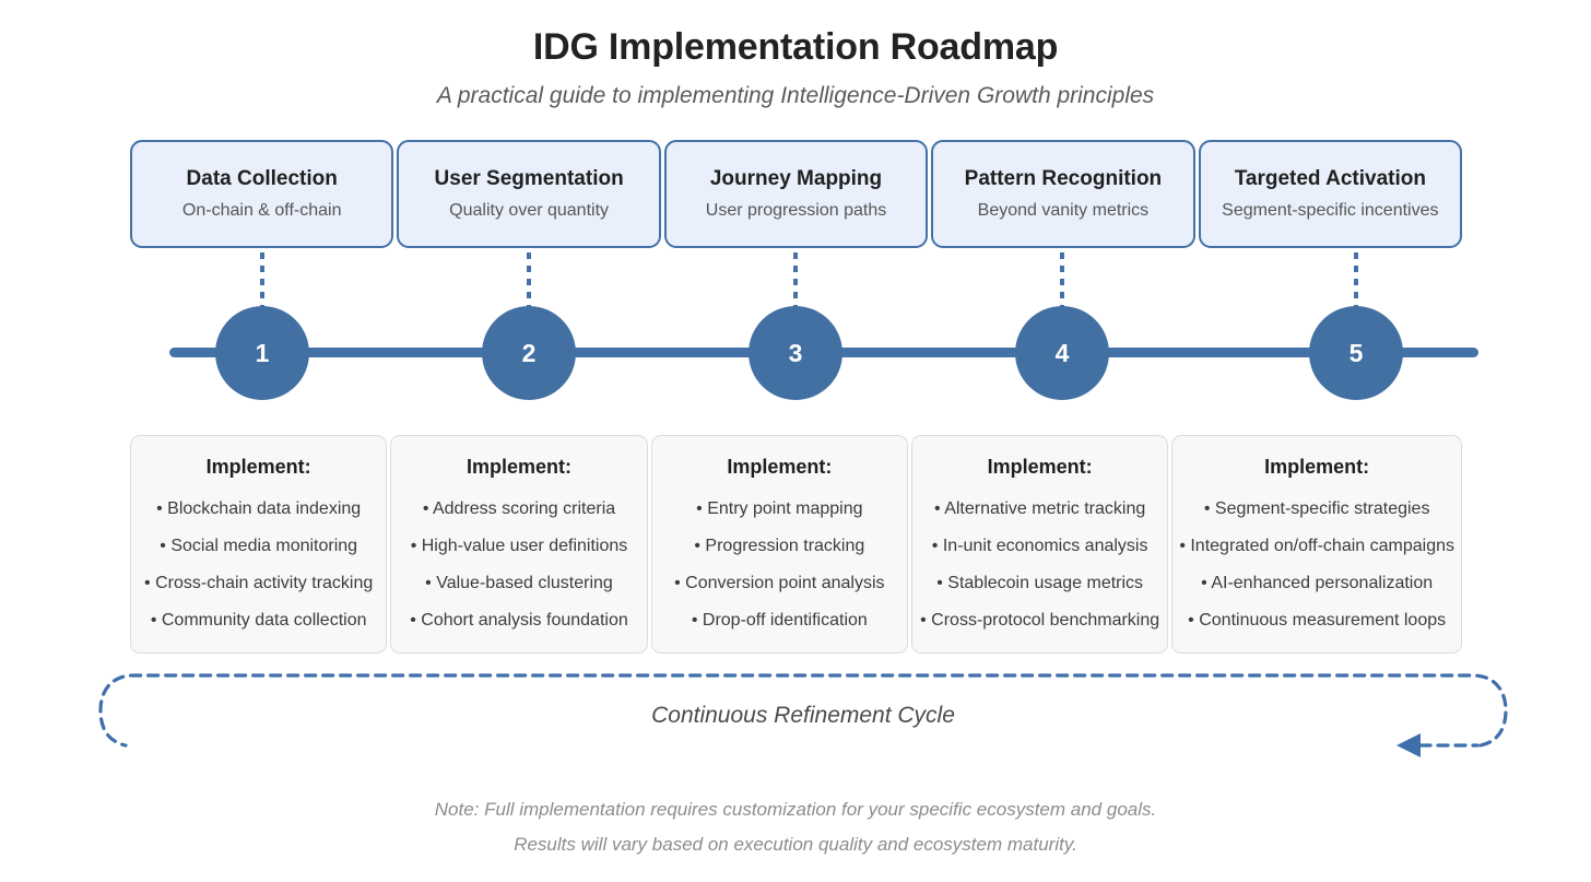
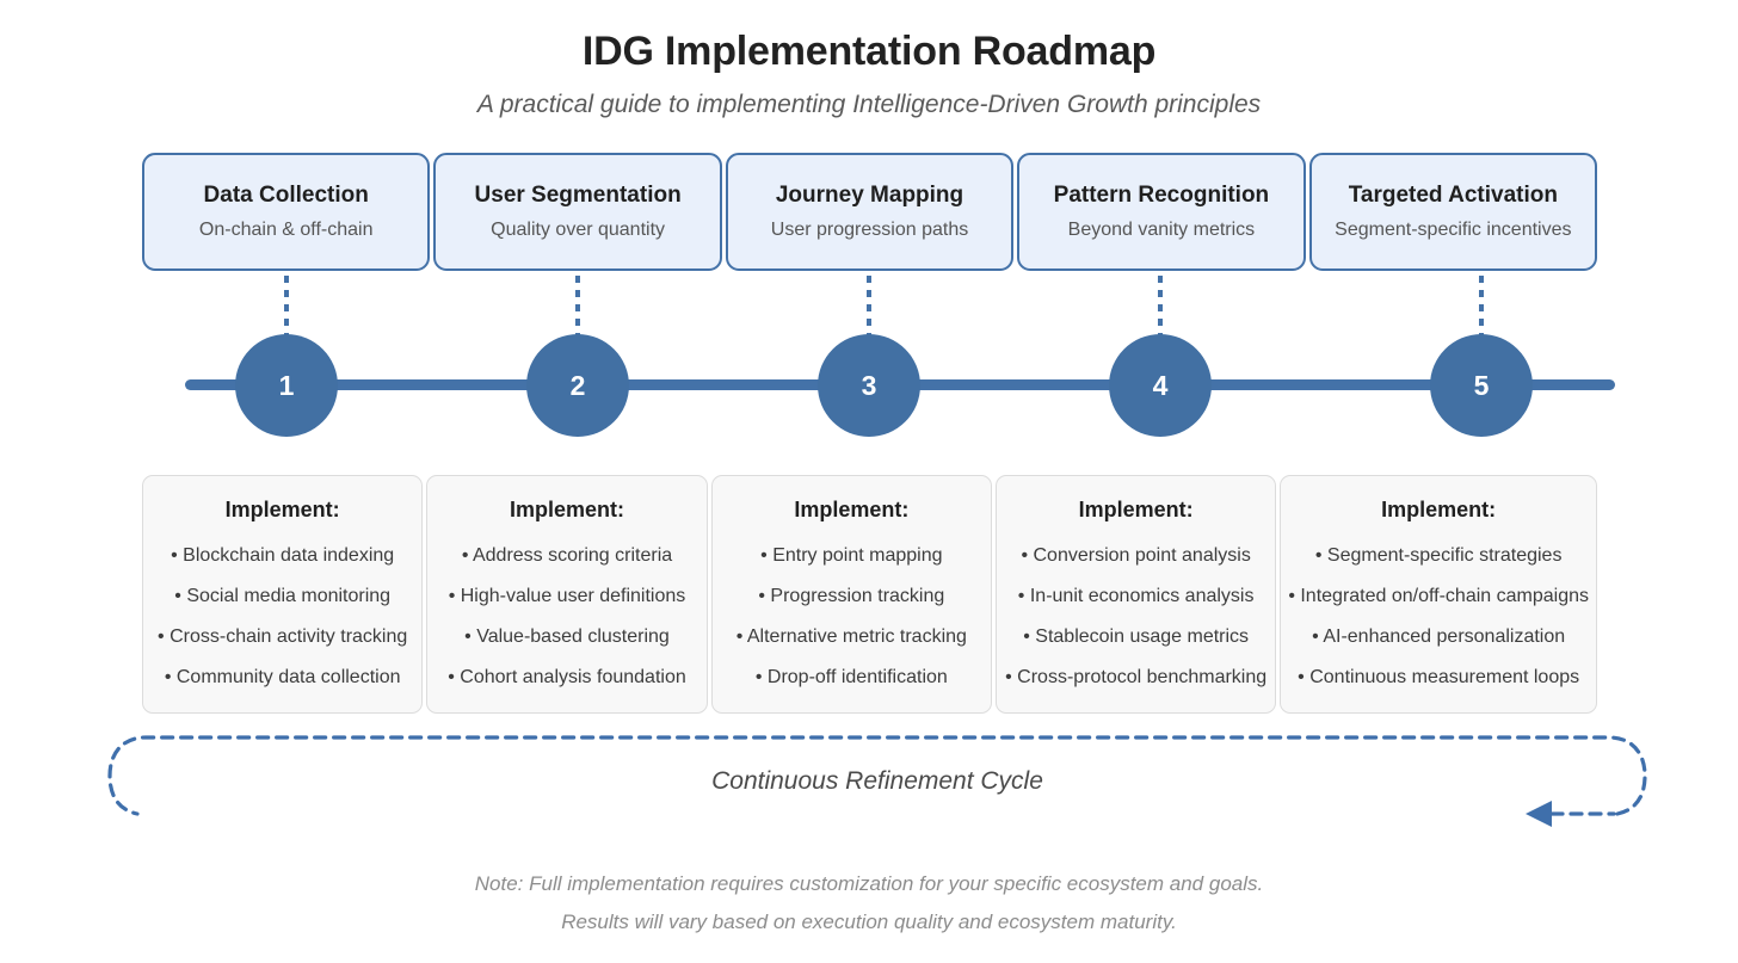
  IDG Implementation Roadmap
  A practical guide to implementing Intelligence-Driven Growth principles
  Data Collection
  On-chain & off-chain
  User Segmentation
  Quality over quantity
  Journey Mapping
  User progression paths
  Pattern Recognition
  Beyond vanity metrics
  Targeted Activation
  Segment-specific incentives
  1
  2
  3
  4
  5
  Implement:
  • Blockchain data indexing
  • Social media monitoring
  • Cross-chain activity tracking
  • Community data collection
  Implement:
  • Address scoring criteria
  • High-value user definitions
  • Value-based clustering
  • Cohort analysis foundation
  Implement:
  • Entry point mapping
  • Progression tracking
- • Conversion point analysis
+ • Alternative metric tracking
  • Drop-off identification
  Implement:
- • Alternative metric tracking
+ • Conversion point analysis
  • In-unit economics analysis
  • Stablecoin usage metrics
  • Cross-protocol benchmarking
  Implement:
  • Segment-specific strategies
  • Integrated on/off-chain campaigns
  • AI-enhanced personalization
  • Continuous measurement loops
  Continuous Refinement Cycle
  Note: Full implementation requires customization for your specific ecosystem and goals.
  Results will vary based on execution quality and ecosystem maturity.
